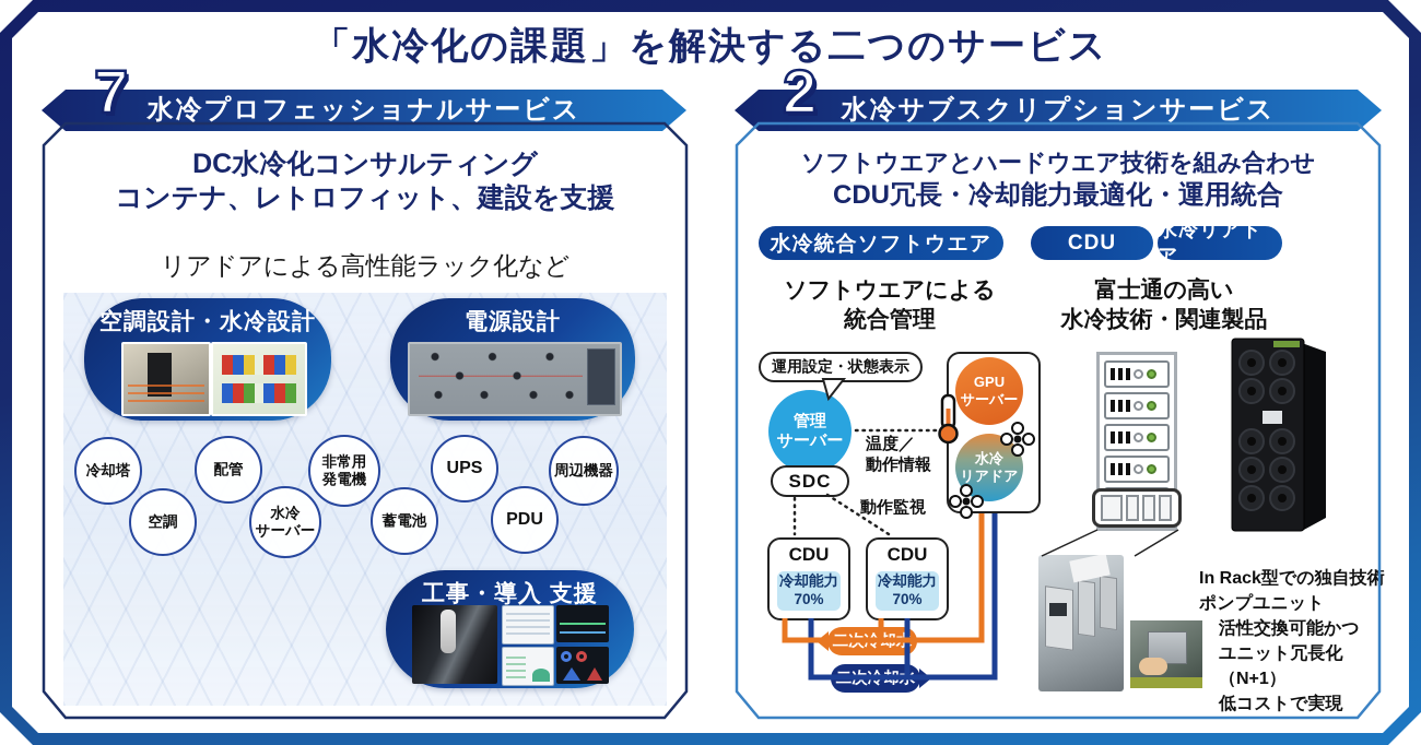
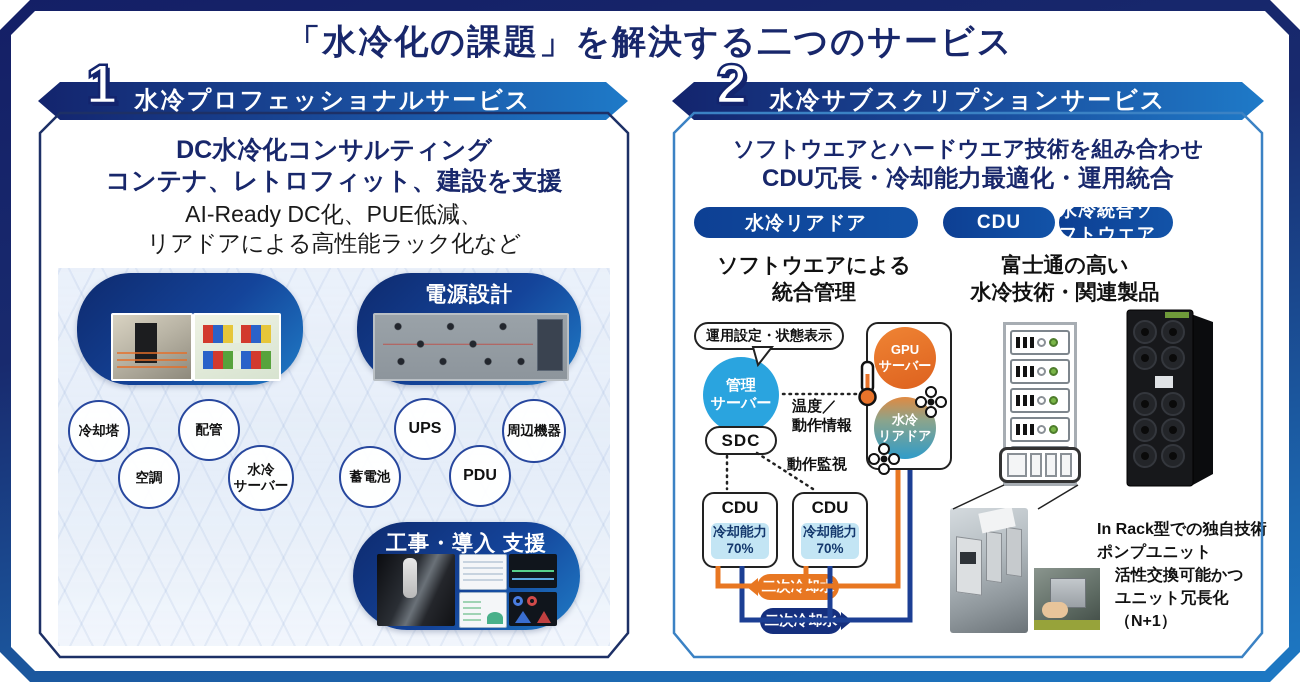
  「水冷化の課題」を解決する二つのサービス
  水冷プロフェッショナルサービス
- 7
+ 1
  DC水冷化コンサルティング
  コンテナ、レトロフィット、建設を支援
+ AI-Ready DC化、PUE低減、
  リアドアによる高性能ラック化など
- 空調設計・水冷設計
  電源設計
  冷却塔
  空調
  配管
  水冷
  サーバー
- 非常用
- 発電機
  蓄電池
  UPS
  PDU
  周辺機器
  工事・導入 支援
  水冷サブスクリプションサービス
  2
  ソフトウエアとハードウエア技術を組み合わせ
  CDU冗長・冷却能力最適化・運用統合
- 水冷統合ソフトウエア
+ 水冷リアドア
  CDU
- 水冷リアドア
+ 水冷統合ソフトウエア
  ソフトウエアによる
  統合管理
  富士通の高い
  水冷技術・関連製品
  運用設定・状態表示
  管理
  サーバー
  SDC
  温度／
  動作情報
  動作監視
  GPU
  サーバー
  水冷
  リアドア
  CDU
  冷却能力
  70%
  CDU
  冷却能力
  70%
  In Rack型での独自技術
  ポンプユニット
  活性交換可能かつ
  ユニット冗長化（N+1）
- 低コストで実現
